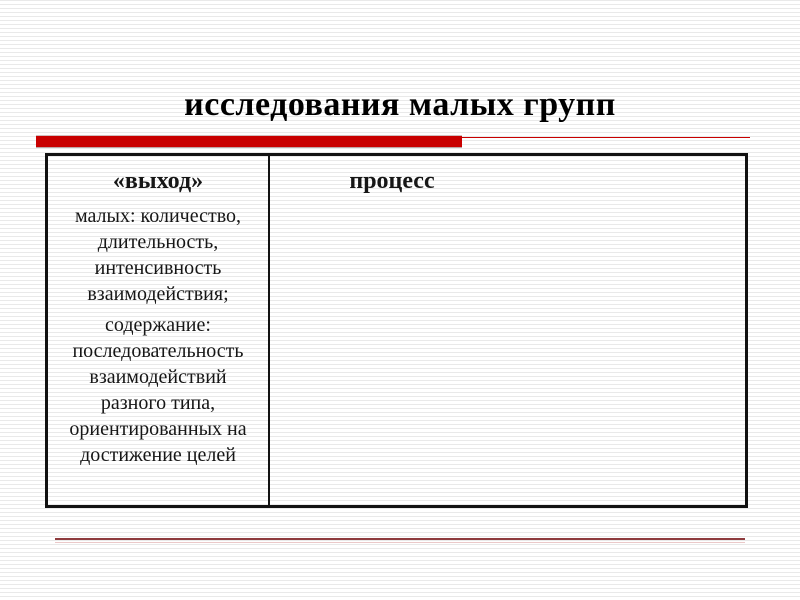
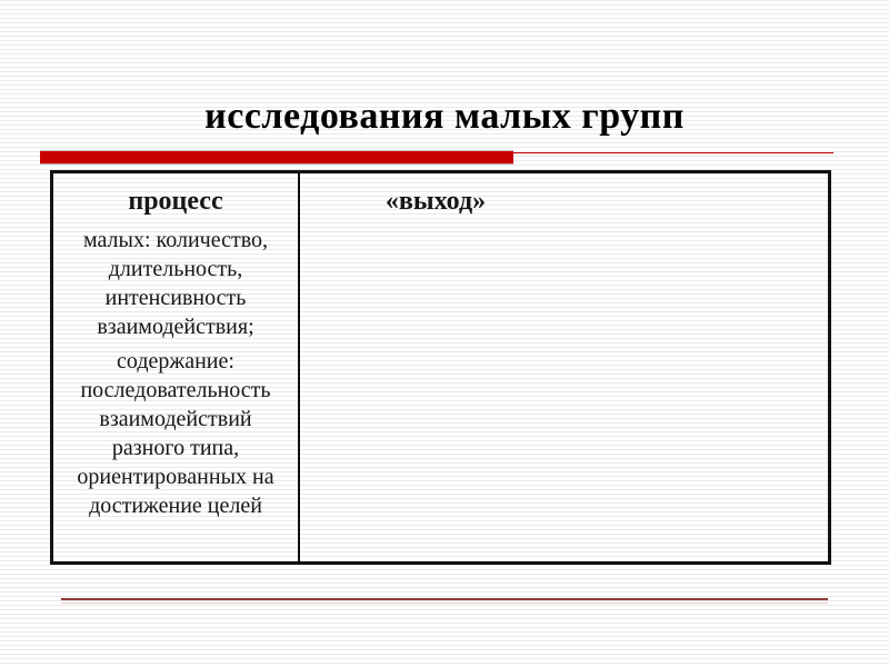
  исследования малых групп
- «выход»
+ процесс
  малых: количество, длительность, интенсивность взаимодействия;
  содержание: последовательность взаимодействий разного типа, ориентированных на достижение целей
- процесс
+ «выход»
